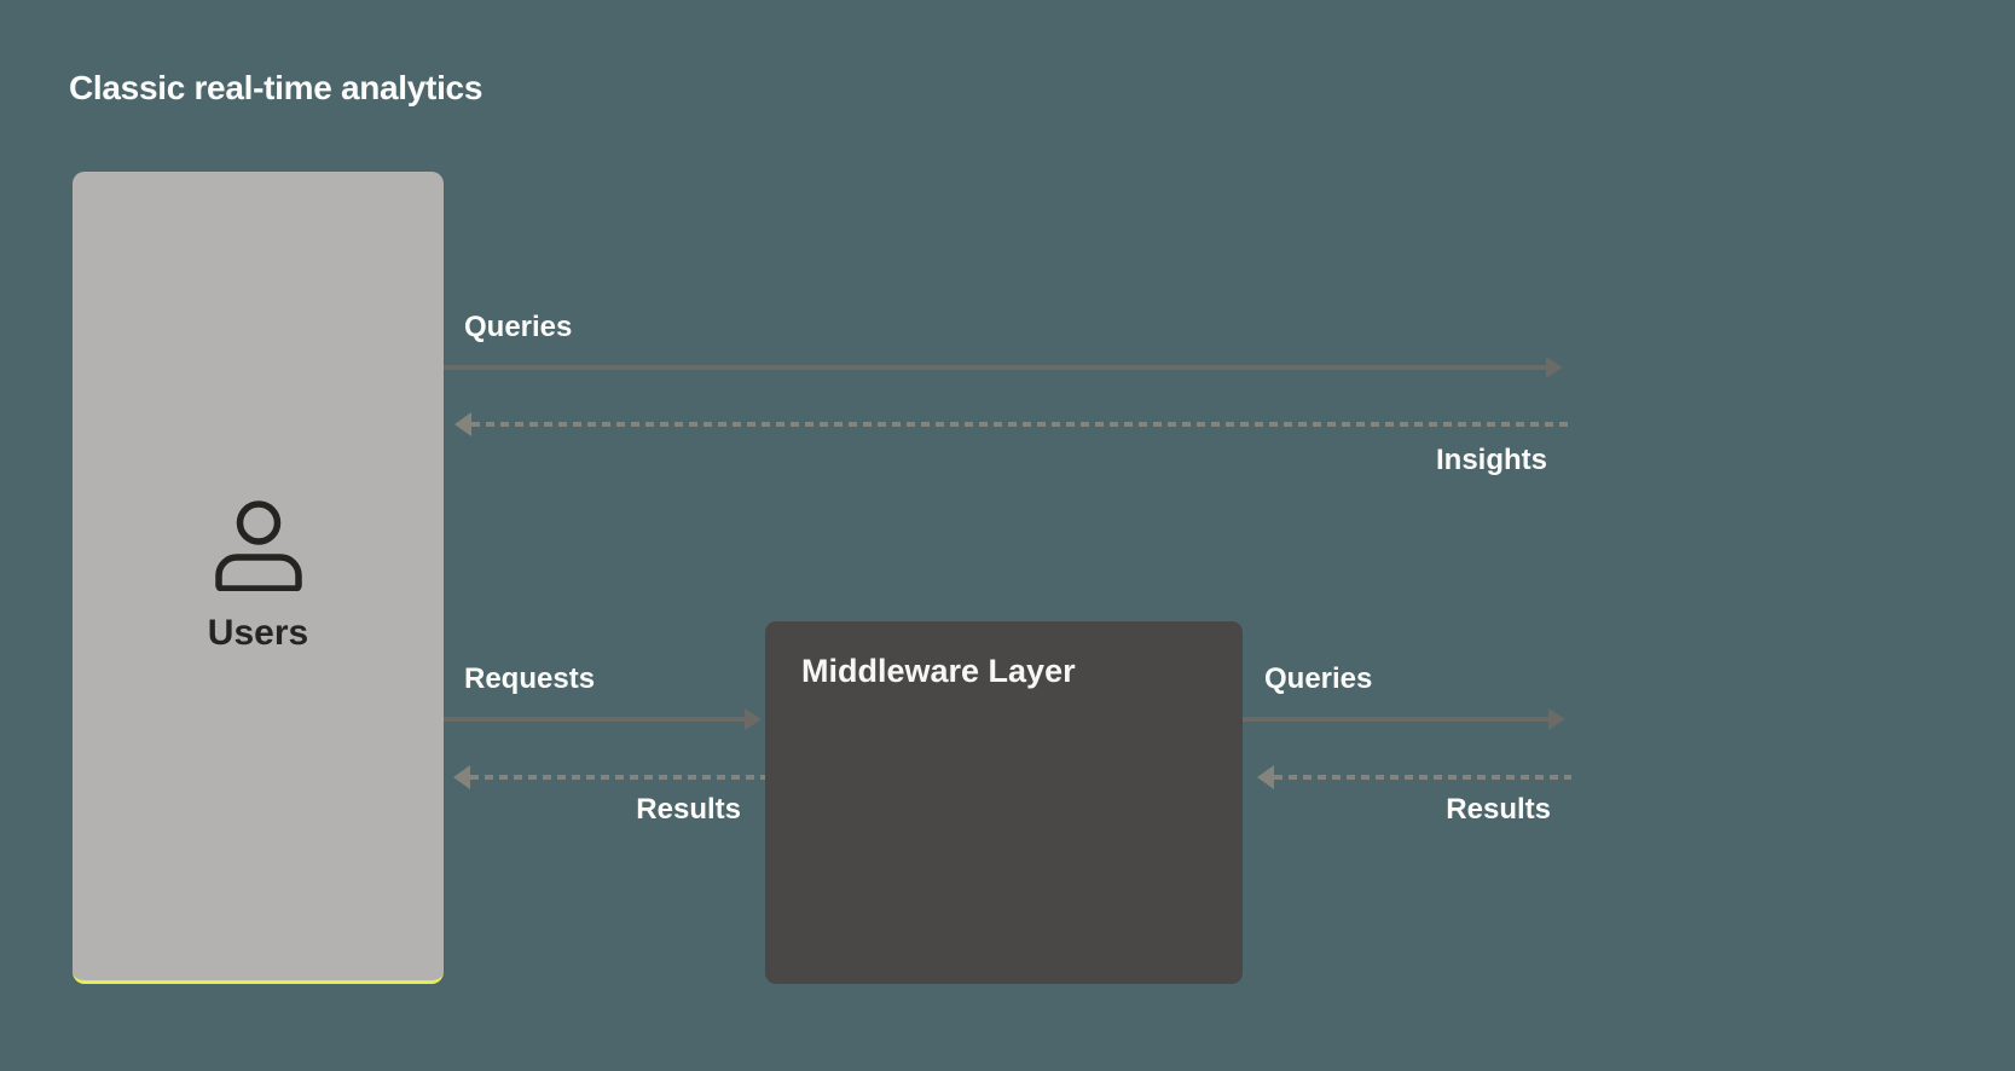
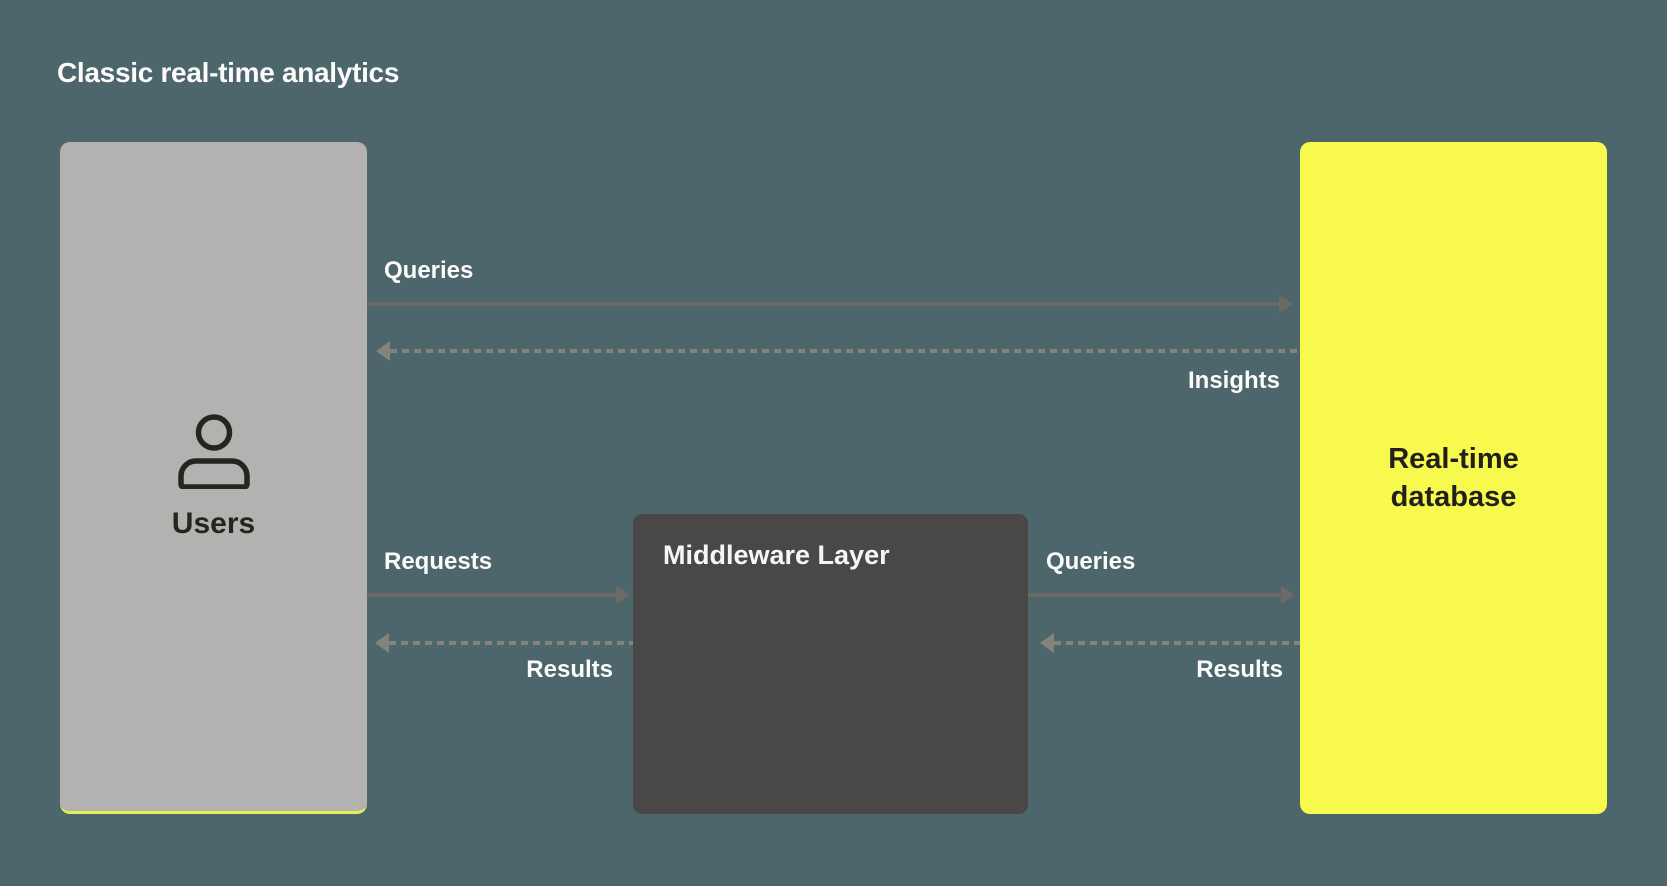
  Classic real-time analytics
  Users
  Middleware Layer
+ Real-time database
  Queries
  Insights
  Requests
  Results
  Queries
  Results
